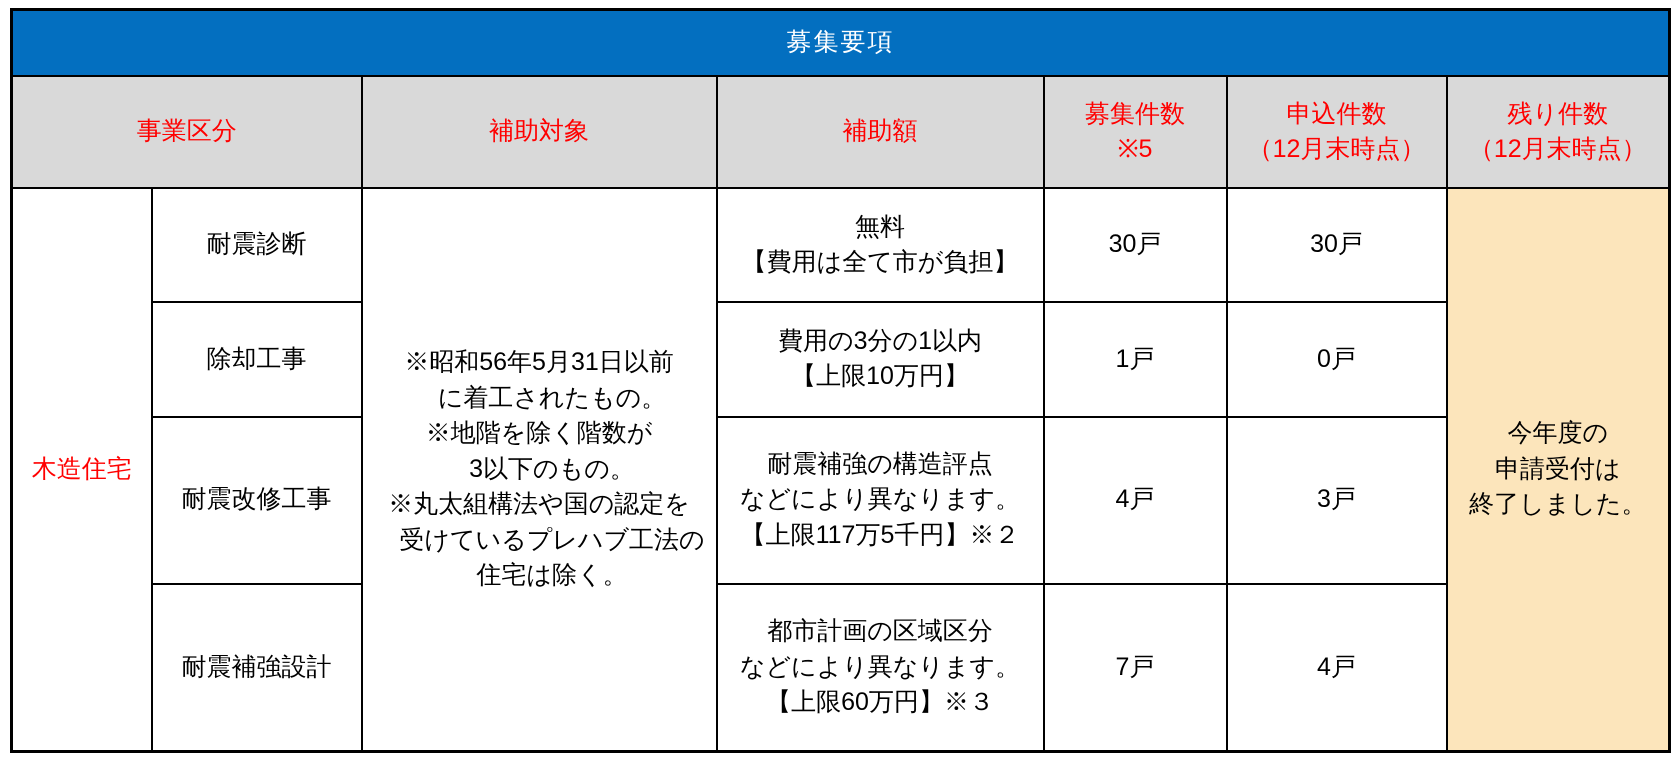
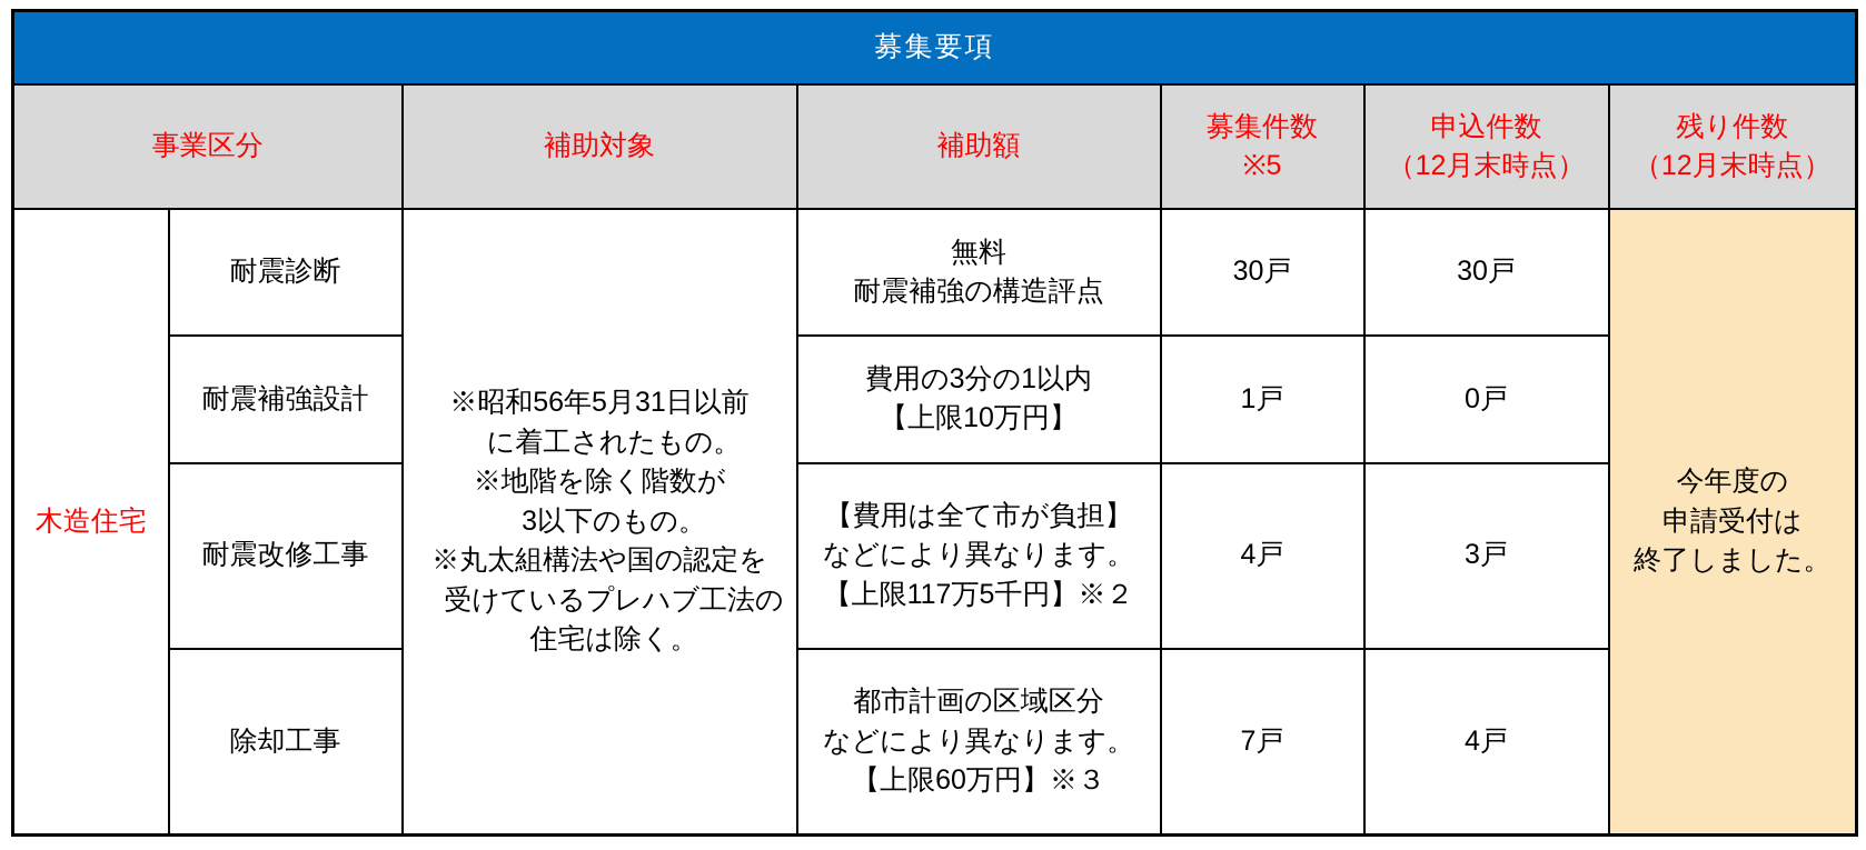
  募集要項
  事業区分	補助対象	補助額	募集件数 ※5	申込件数 （12月末時点）	残り件数 （12月末時点）
- 木造住宅	耐震診断	※昭和56年5月31日以前 に着工されたもの。 ※地階を除く階数が 3以下のもの。 ※丸太組構法や国の認定を 受けているプレハブ工法の 住宅は除く。	無料 【費用は全て市が負担】	30戸	30戸	今年度の 申請受付は 終了しました。
+ 木造住宅	耐震診断	※昭和56年5月31日以前 に着工されたもの。 ※地階を除く階数が 3以下のもの。 ※丸太組構法や国の認定を 受けているプレハブ工法の 住宅は除く。	無料 耐震補強の構造評点	30戸	30戸	今年度の 申請受付は 終了しました。
- 除却工事	費用の3分の1以内 【上限10万円】	1戸	0戸
+ 耐震補強設計	費用の3分の1以内 【上限10万円】	1戸	0戸
- 耐震改修工事	耐震補強の構造評点 などにより異なります。 【上限117万5千円】※２	4戸	3戸
+ 耐震改修工事	【費用は全て市が負担】 などにより異なります。 【上限117万5千円】※２	4戸	3戸
- 耐震補強設計	都市計画の区域区分 などにより異なります。 【上限60万円】※３	7戸	4戸
+ 除却工事	都市計画の区域区分 などにより異なります。 【上限60万円】※３	7戸	4戸
